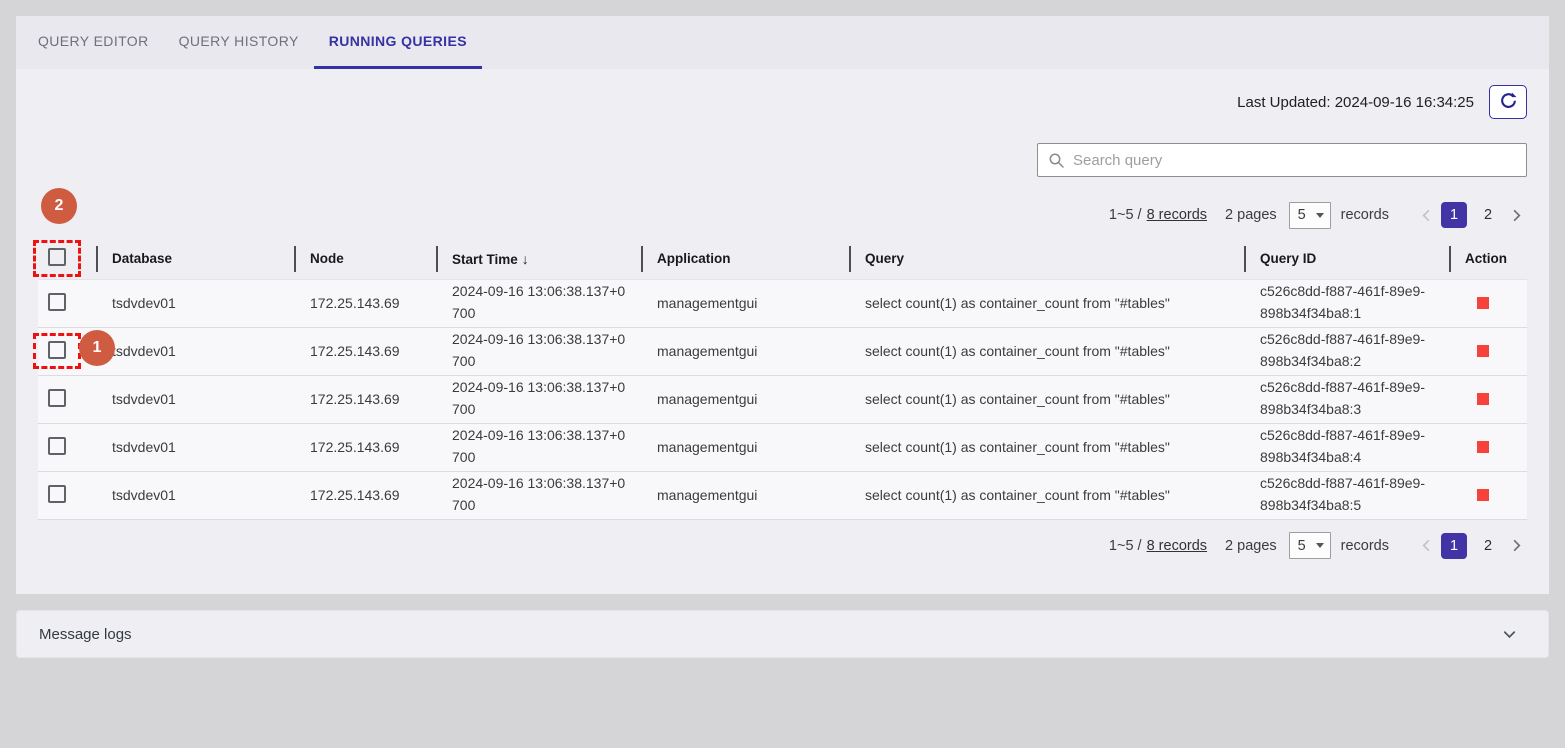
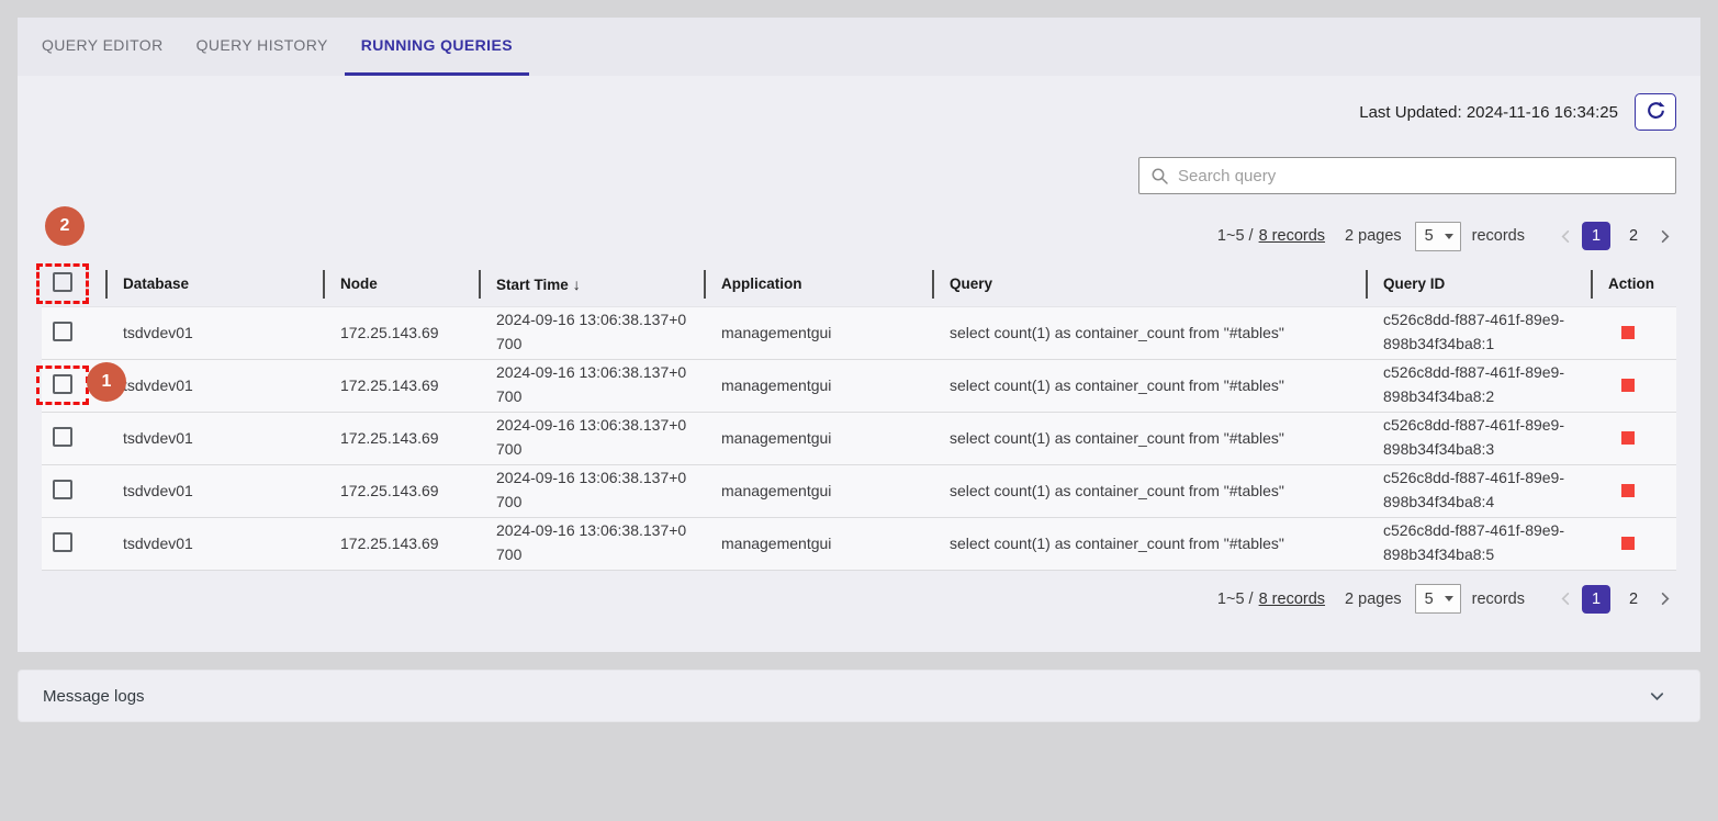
  QUERY EDITOR
  QUERY HISTORY
  RUNNING QUERIES
- Last Updated: 2024-09-16 16:34:25
+ Last Updated: 2024-11-16 16:34:25
  Search query
  1~5 /
  8 records
  2 pages
  5
  records
  1
  2
  	Database	Node	Start Time ↓	Application	Query	Query ID	Action
  	tsdvdev01	172.25.143.69	2024-09-16 13:06:38.137+0700	managementgui	select count(1) as container_count from "#tables"	c526c8dd-f887-461f-89e9-898b34f34ba8:1
  	sdvdev01	172.25.143.69	2024-09-16 13:06:38.137+0700	managementgui	select count(1) as container_count from "#tables"	c526c8dd-f887-461f-89e9-898b34f34ba8:2
  	tsdvdev01	172.25.143.69	2024-09-16 13:06:38.137+0700	managementgui	select count(1) as container_count from "#tables"	c526c8dd-f887-461f-89e9-898b34f34ba8:3
  	tsdvdev01	172.25.143.69	2024-09-16 13:06:38.137+0700	managementgui	select count(1) as container_count from "#tables"	c526c8dd-f887-461f-89e9-898b34f34ba8:4
  	tsdvdev01	172.25.143.69	2024-09-16 13:06:38.137+0700	managementgui	select count(1) as container_count from "#tables"	c526c8dd-f887-461f-89e9-898b34f34ba8:5
  2
  1
  1~5 /
  8 records
  2 pages
  5
  records
  1
  2
  Message logs
